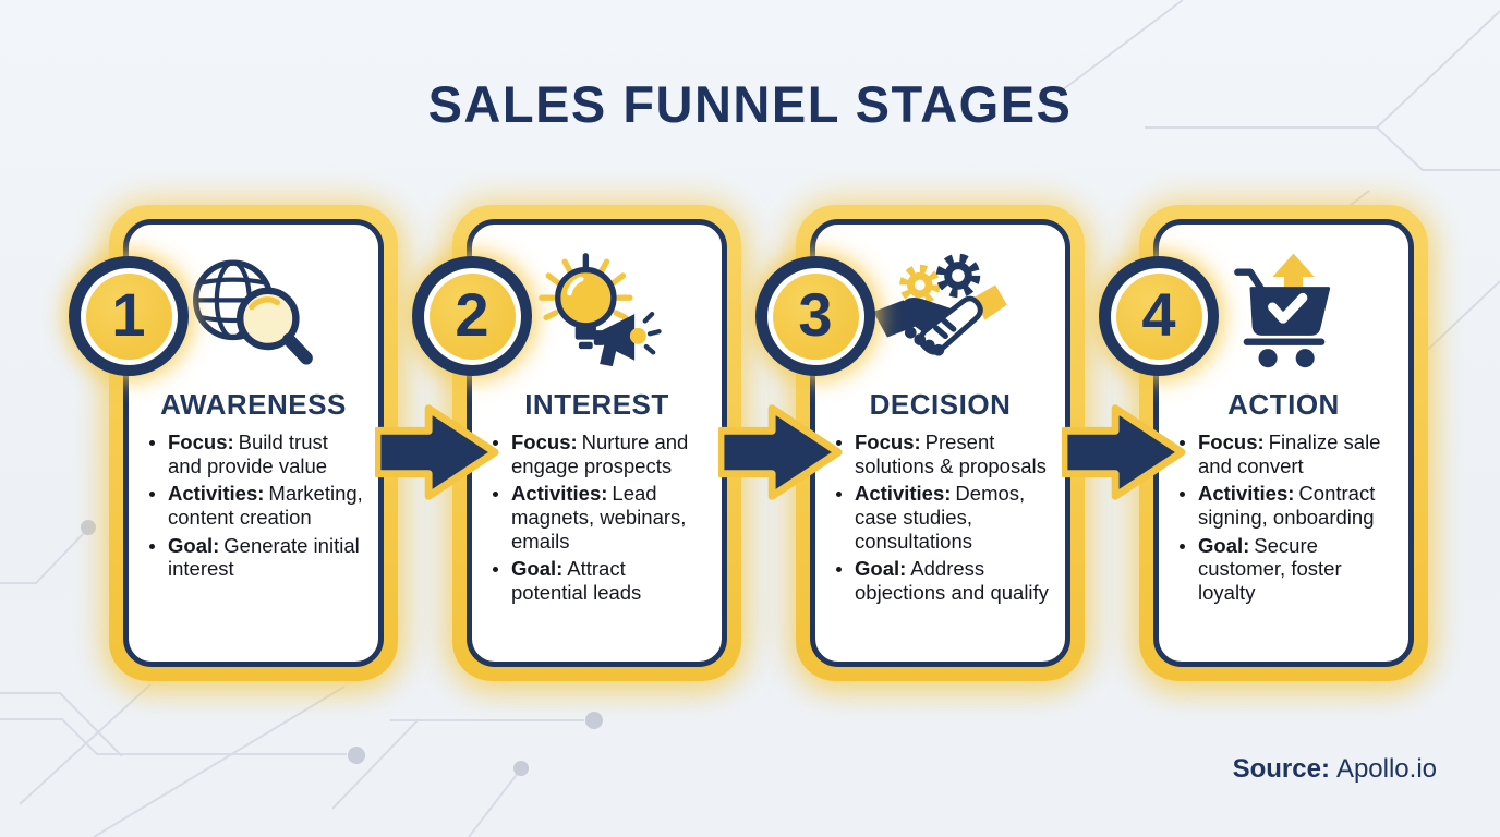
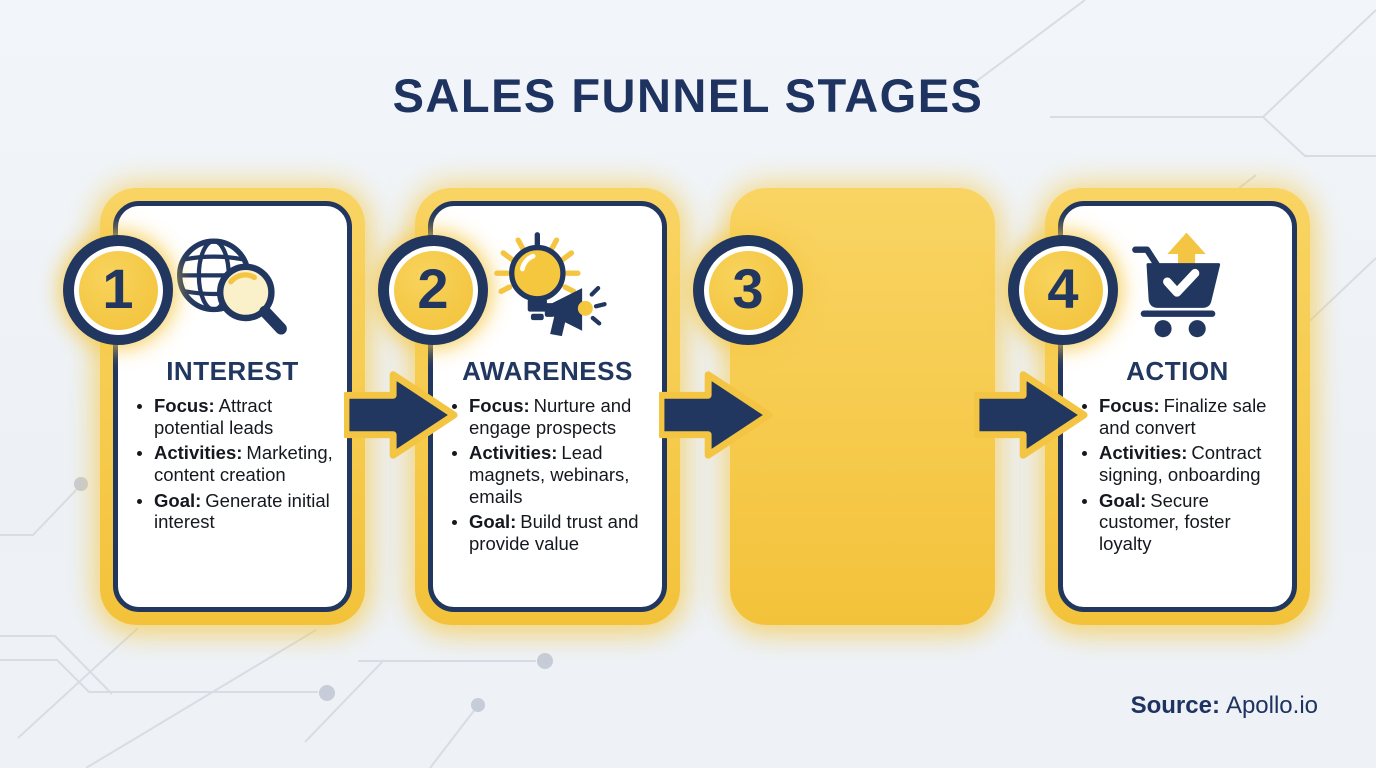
  SALES FUNNEL STAGES
  1
- AWARENESS
+ INTEREST
- Focus: Build trust and provide value
+ Focus: Attract potential leads
  Activities: Marketing, content creation
  Goal: Generate initial interest
  2
- INTEREST
+ AWARENESS
  Focus: Nurture and engage prospects
  Activities: Lead magnets, webinars, emails
- Goal: Attract potential leads
+ Goal: Build trust and provide value
  3
- DECISION
- Focus: Present solutions & proposals
- Activities: Demos, case studies, consultations
- Goal: Address objections and qualify
  4
  ACTION
  Focus: Finalize sale and convert
  Activities: Contract signing, onboarding
  Goal: Secure customer, foster loyalty
  Source: Apollo.io
